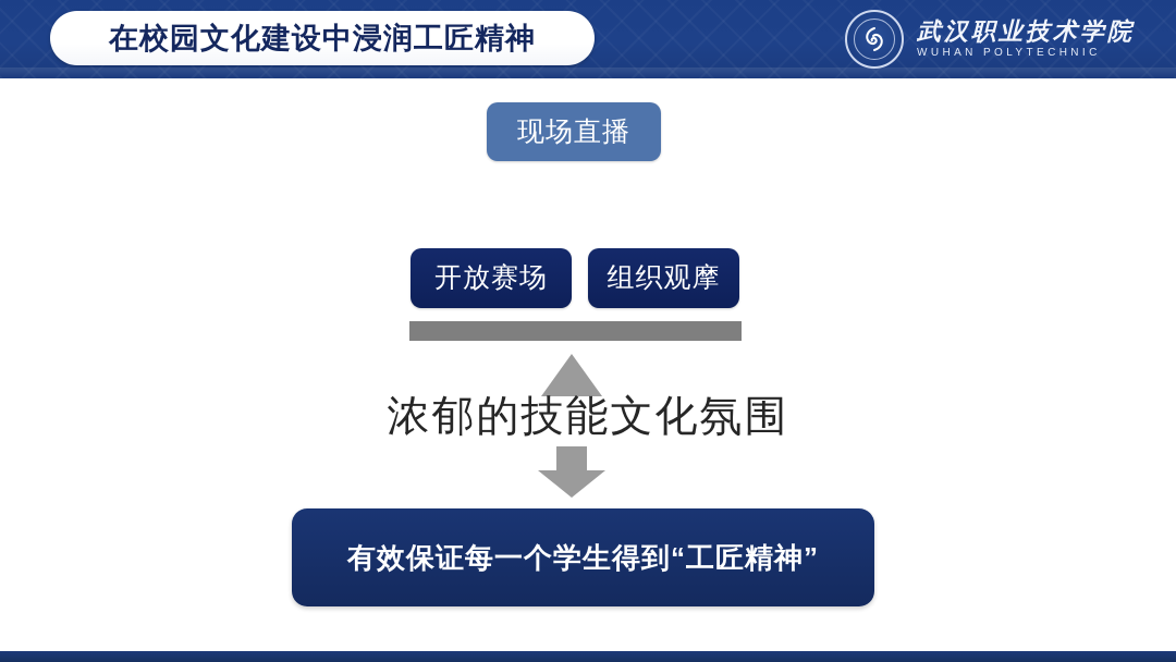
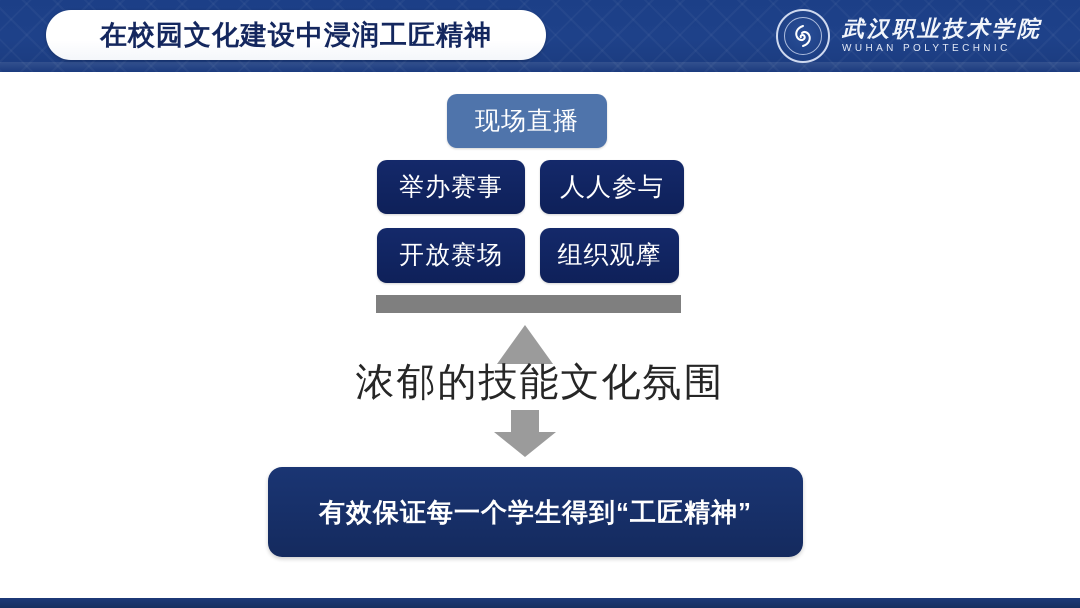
  在校园文化建设中浸润工匠精神
  武汉职业技术学院
  WUHAN POLYTECHNIC
  现场直播
+ 举办赛事
+ 人人参与
  开放赛场
  组织观摩
  浓郁的技能文化氛围
  有效保证每一个学生得到“工匠精神”
